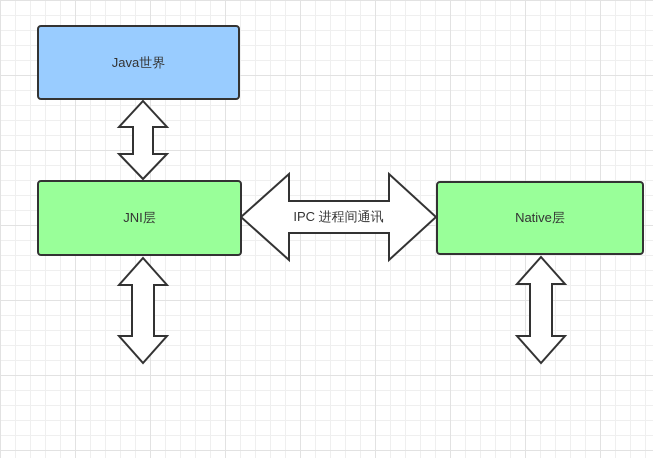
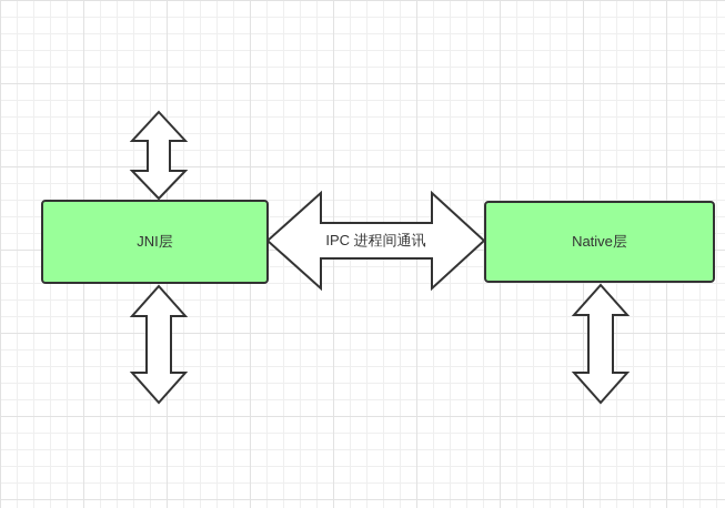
- Java世界
  JNI层
  Native层
  IPC 进程间通讯
